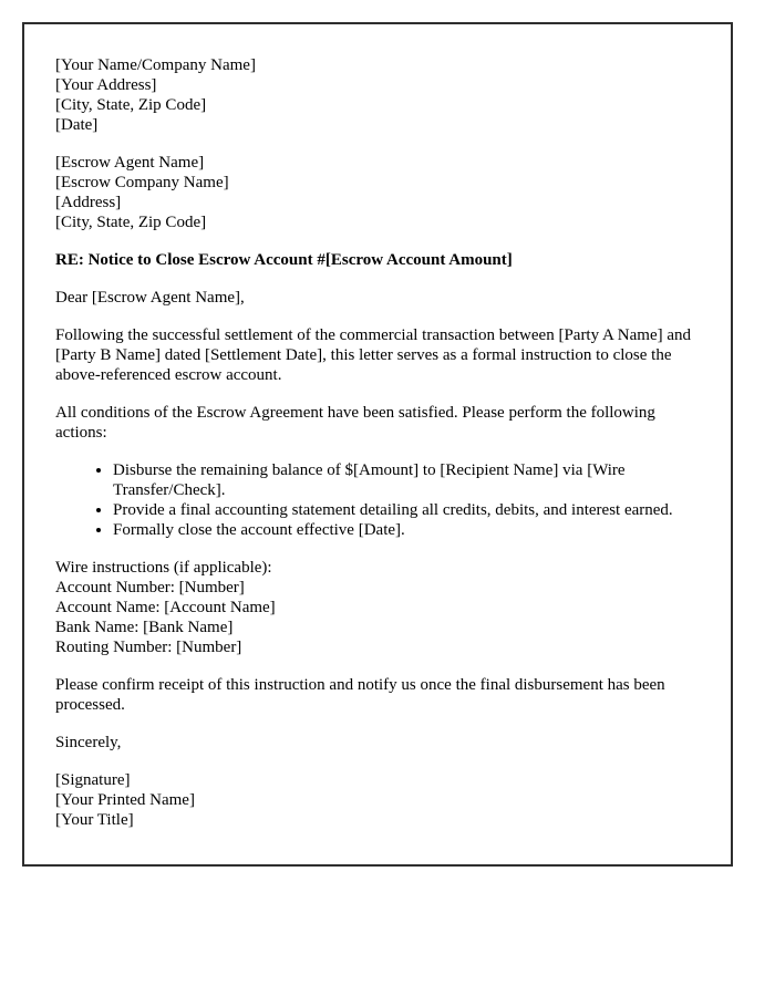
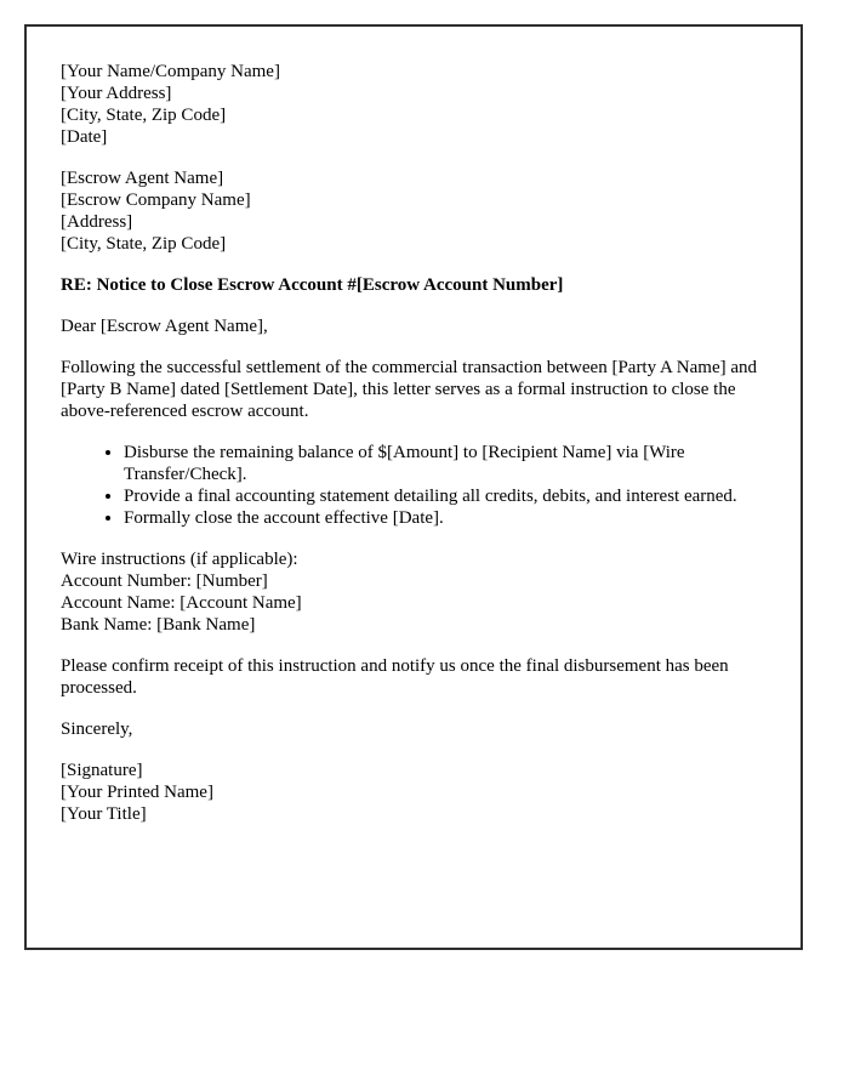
  [Your Name/Company Name]
  [Your Address]
  [City, State, Zip Code]
  [Date]
  [Escrow Agent Name]
  [Escrow Company Name]
  [Address]
  [City, State, Zip Code]
- RE: Notice to Close Escrow Account #[Escrow Account Amount]
+ RE: Notice to Close Escrow Account #[Escrow Account Number]
  Dear [Escrow Agent Name],
  Following the successful settlement of the commercial transaction between [Party A Name] and [Party B Name] dated [Settlement Date], this letter serves as a formal instruction to close the above-referenced escrow account.
- All conditions of the Escrow Agreement have been satisfied. Please perform the following actions:
  Disburse the remaining balance of $[Amount] to [Recipient Name] via [Wire Transfer/Check].
  Provide a final accounting statement detailing all credits, debits, and interest earned.
  Formally close the account effective [Date].
  Wire instructions (if applicable):
  Account Number: [Number]
  Account Name: [Account Name]
  Bank Name: [Bank Name]
- Routing Number: [Number]
  Please confirm receipt of this instruction and notify us once the final disbursement has been processed.
  Sincerely,
  [Signature]
  [Your Printed Name]
  [Your Title]
